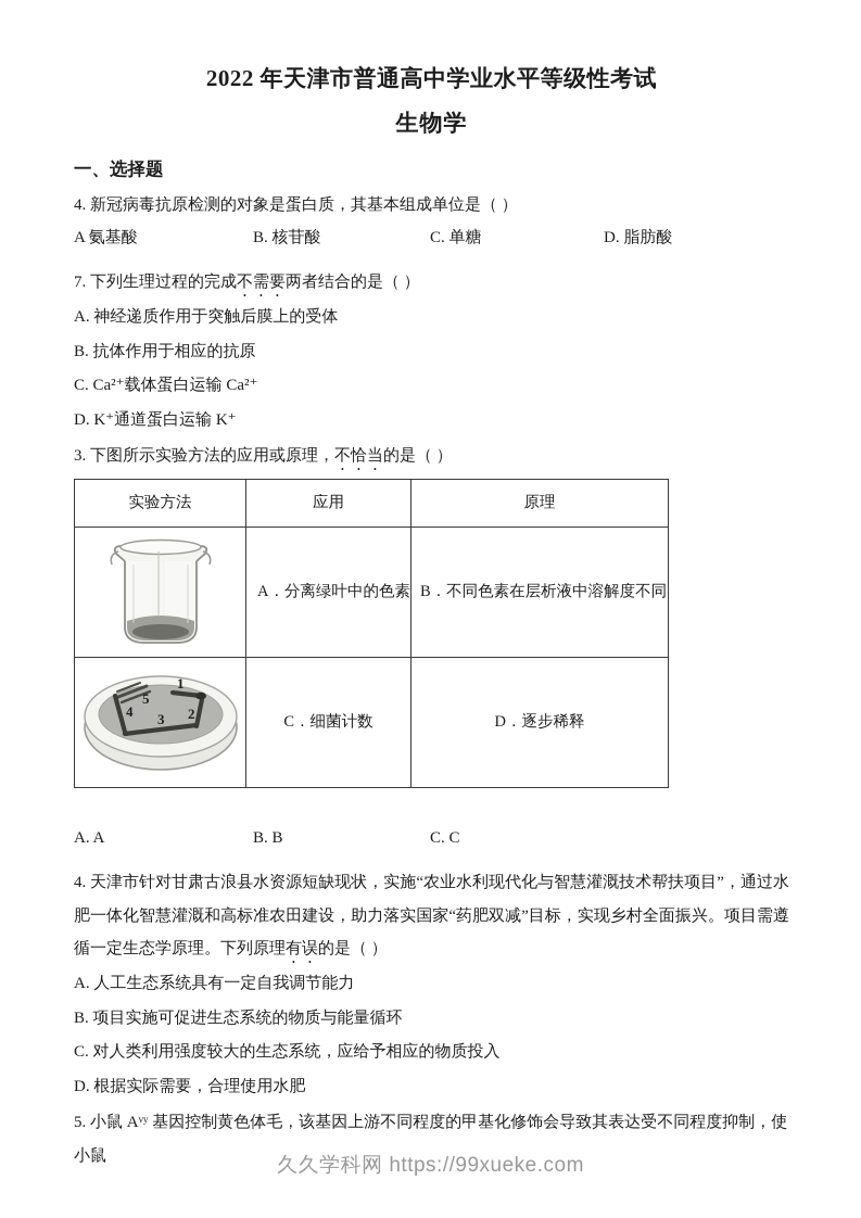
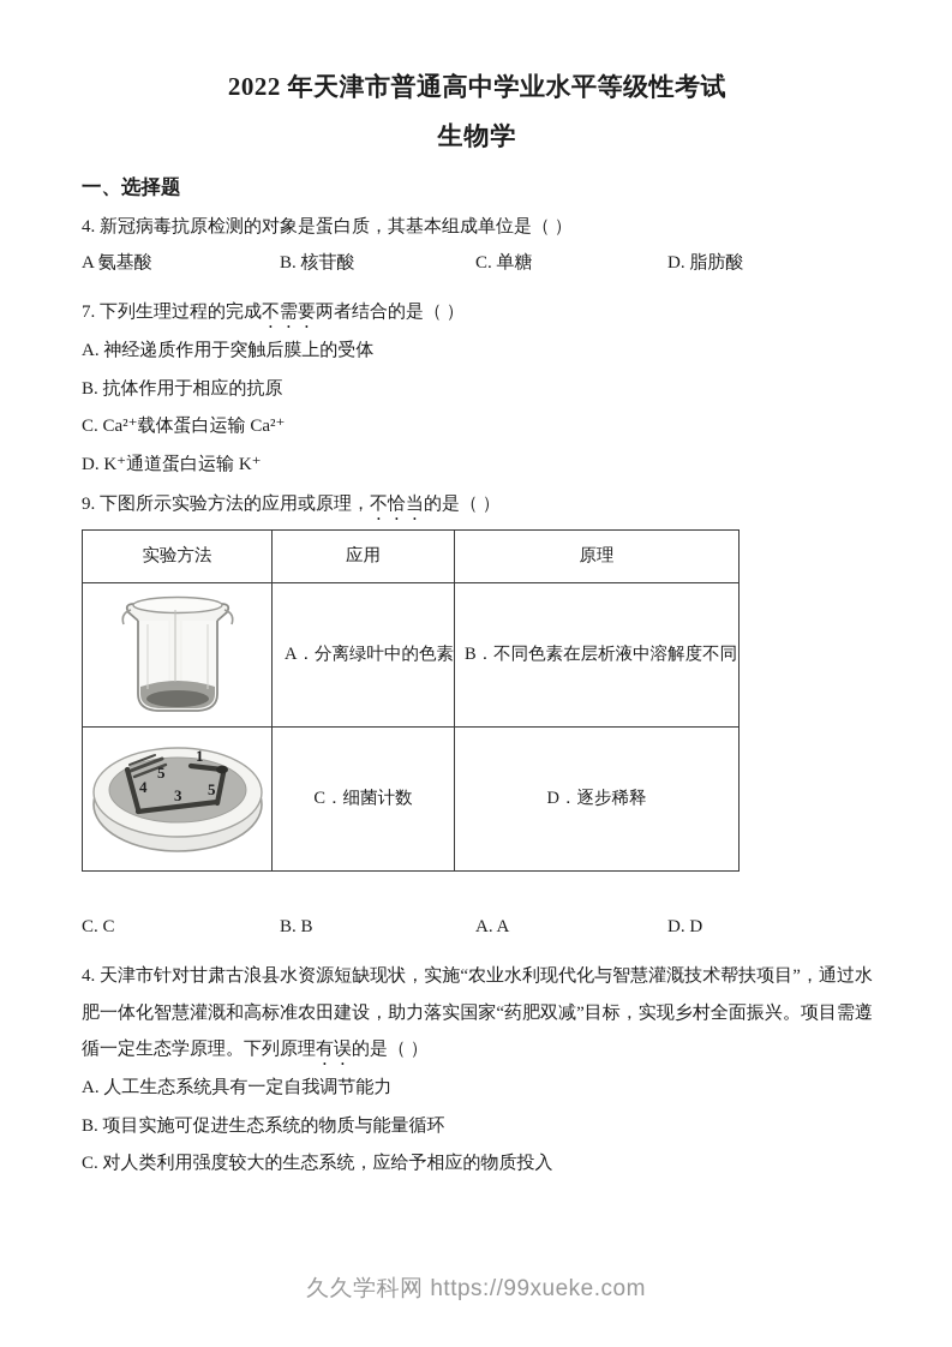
  2022 年天津市普通高中学业水平等级性考试
  生物学
  一、选择题
  4. 新冠病毒抗原检测的对象是蛋白质，其基本组成单位是（ ）
  A 氨基酸
  B. 核苷酸
  C. 单糖
  D. 脂肪酸
  7. 下列生理过程的完成不需要两者结合的是（ ）
  A. 神经递质作用于突触后膜上的受体
  B. 抗体作用于相应的抗原
  C. Ca²⁺载体蛋白运输 Ca²⁺
  D. K⁺通道蛋白运输 K⁺
- 3. 下图所示实验方法的应用或原理，不恰当的是（ ）
+ 9. 下图所示实验方法的应用或原理，不恰当的是（ ）
  实验方法	应用	原理
  	A．分离绿叶中的色素	B．不同色素在层析液中溶解度不同
- 1 2 3 4 5	C．细菌计数	D．逐步稀释
+ 1 5 3 4 5	C．细菌计数	D．逐步稀释
- A. A
+ C. C
  B. B
- C. C
+ A. A
+ D. D
  4. 天津市针对甘肃古浪县水资源短缺现状，实施“农业水利现代化与智慧灌溉技术帮扶项目”，通过水肥一体化智慧灌溉和高标准农田建设，助力落实国家“药肥双减”目标，实现乡村全面振兴。项目需遵循一定生态学原理。下列原理有误的是（ ）
  A. 人工生态系统具有一定自我调节能力
  B. 项目实施可促进生态系统的物质与能量循环
  C. 对人类利用强度较大的生态系统，应给予相应的物质投入
- D. 根据实际需要，合理使用水肥
- 5. 小鼠 Aᵛʸ 基因控制黄色体毛，该基因上游不同程度的甲基化修饰会导致其表达受不同程度抑制，使小鼠
  久久学科网 https://99xueke.com
